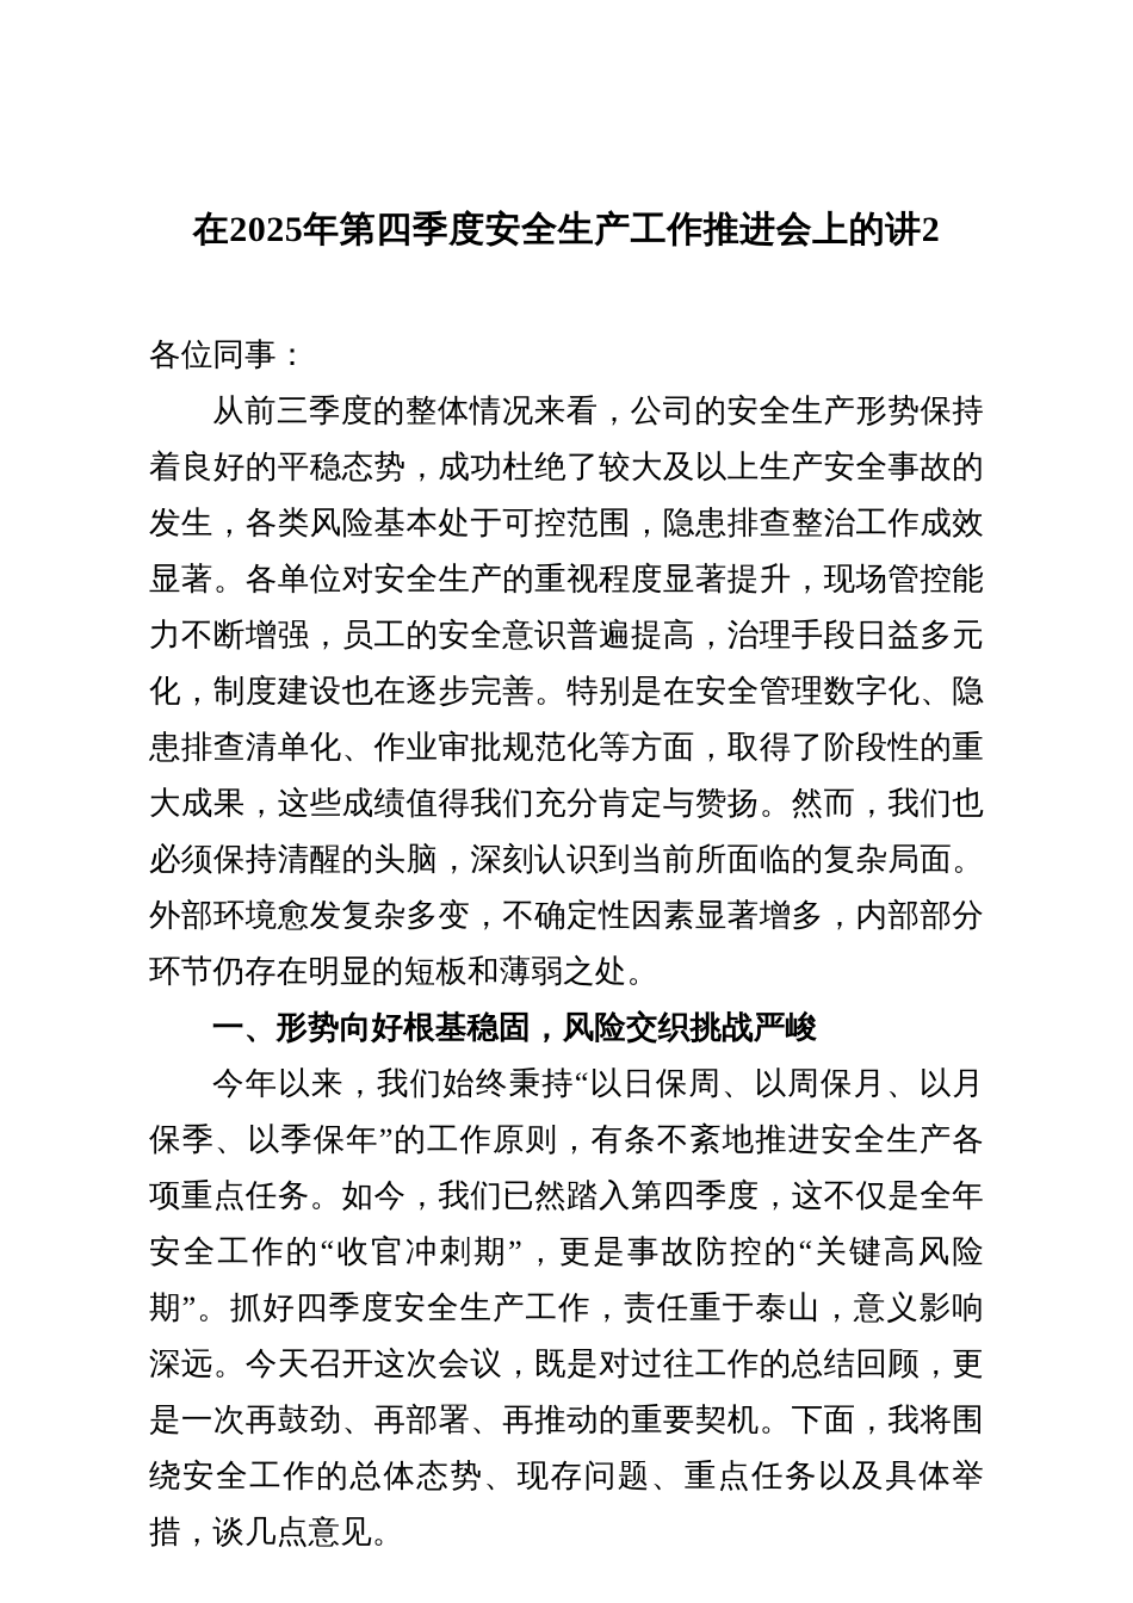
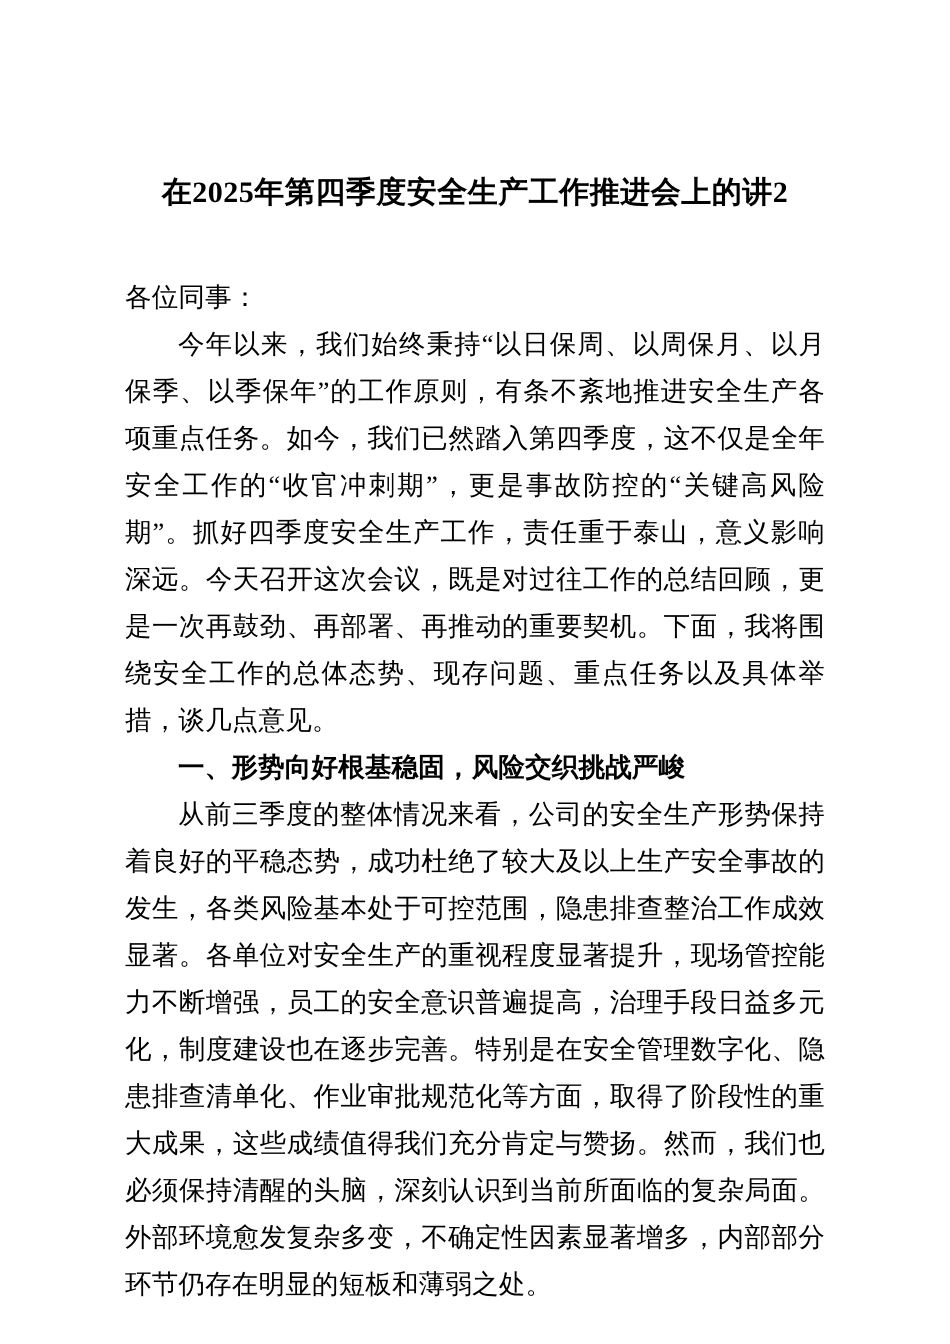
  在2025年第四季度安全生产工作推进会上的讲2
  各位同事：
- 从前三季度的整体情况来看，公司的安全生产形势保持着良好的平稳态势，成功杜绝了较大及以上生产安全事故的发生，各类风险基本处于可控范围，隐患排查整治工作成效显著。各单位对安全生产的重视程度显著提升，现场管控能力不断增强，员工的安全意识普遍提高，治理手段日益多元化，制度建设也在逐步完善。特别是在安全管理数字化、隐患排查清单化、作业审批规范化等方面，取得了阶段性的重大成果，这些成绩值得我们充分肯定与赞扬。然而，我们也必须保持清醒的头脑，深刻认识到当前所面临的复杂局面。外部环境愈发复杂多变，不确定性因素显著增多，内部部分环节仍存在明显的短板和薄弱之处。
+ 今年以来，我们始终秉持“以日保周、以周保月、以月保季、以季保年”的工作原则，有条不紊地推进安全生产各项重点任务。如今，我们已然踏入第四季度，这不仅是全年安全工作的“收官冲刺期”，更是事故防控的“关键高风险期”。抓好四季度安全生产工作，责任重于泰山，意义影响深远。今天召开这次会议，既是对过往工作的总结回顾，更是一次再鼓劲、再部署、再推动的重要契机。下面，我将围绕安全工作的总体态势、现存问题、重点任务以及具体举措，谈几点意见。
  一、形势向好根基稳固，风险交织挑战严峻
- 今年以来，我们始终秉持“以日保周、以周保月、以月保季、以季保年”的工作原则，有条不紊地推进安全生产各项重点任务。如今，我们已然踏入第四季度，这不仅是全年安全工作的“收官冲刺期”，更是事故防控的“关键高风险期”。抓好四季度安全生产工作，责任重于泰山，意义影响深远。今天召开这次会议，既是对过往工作的总结回顾，更是一次再鼓劲、再部署、再推动的重要契机。下面，我将围绕安全工作的总体态势、现存问题、重点任务以及具体举措，谈几点意见。
+ 从前三季度的整体情况来看，公司的安全生产形势保持着良好的平稳态势，成功杜绝了较大及以上生产安全事故的发生，各类风险基本处于可控范围，隐患排查整治工作成效显著。各单位对安全生产的重视程度显著提升，现场管控能力不断增强，员工的安全意识普遍提高，治理手段日益多元化，制度建设也在逐步完善。特别是在安全管理数字化、隐患排查清单化、作业审批规范化等方面，取得了阶段性的重大成果，这些成绩值得我们充分肯定与赞扬。然而，我们也必须保持清醒的头脑，深刻认识到当前所面临的复杂局面。外部环境愈发复杂多变，不确定性因素显著增多，内部部分环节仍存在明显的短板和薄弱之处。
